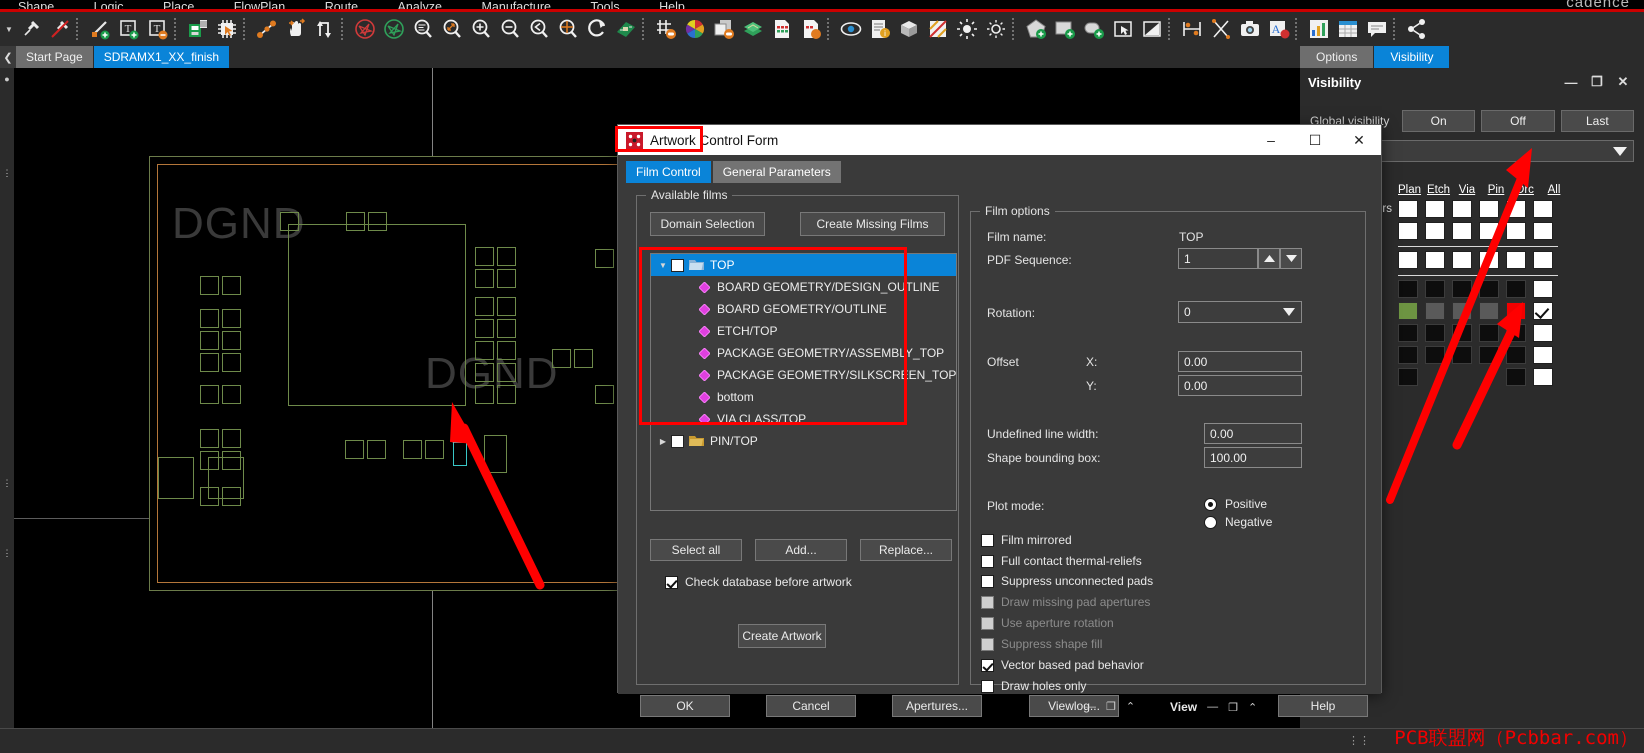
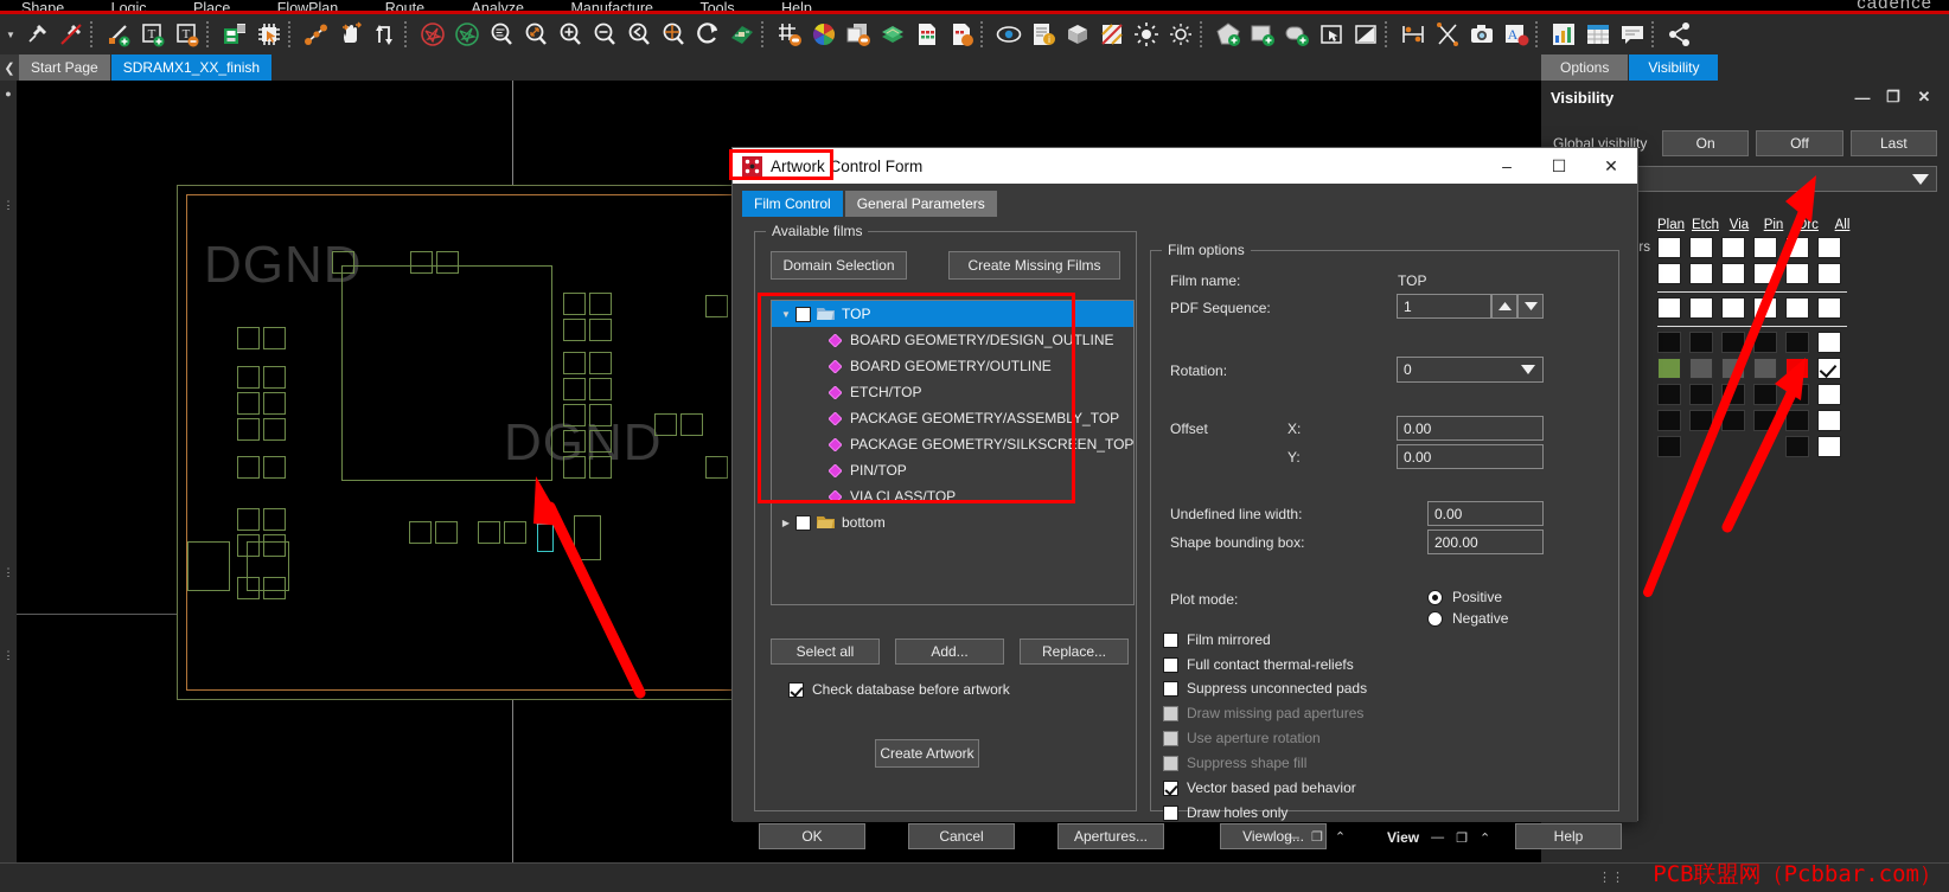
  Shape Logic Place FlowPlan Route Analyze Manufacture Tools Help
  cadence
  ▼
  T
  T
  i
  A
  ❮
  Start Page
  SDRAMX1_XX_finish
  ●
  ⋮
  ⋮
  ⋮
  DGND
  DGND
  Options
  Visibility
  Visibility
  —
  ❐
  ✕
  Global visibility
  On
  Off
  Last
  Plan
  Etch
  Via
  Pin
  All
  Artwork Control Form
  –
  ☐
  ✕
  Film Control
  General Parameters
  Available films
  Domain Selection
  Create Missing Films
  ▼
  TOP
  BOARD GEOMETRY/DESIGN_OUTLINE
  BOARD GEOMETRY/OUTLINE
  ETCH/TOP
  PACKAGE GEOMETRY/ASSEMBLY_TOP
  PACKAGE GEOMETRY/SILKSCREEN_TOP
- bottom
+ PIN/TOP
  VIA CLASS/TOP
  ▶
- PIN/TOP
+ bottom
  Select all
  Add...
  Replace...
  Check database before artwork
  Create Artwork
  Film options
  Film name:
  TOP
  PDF Sequence:
  1
  Rotation:
  0
  Offset
  X:
  0.00
  Y:
  0.00
  Undefined line width:
  0.00
  Shape bounding box:
- 100.00
+ 200.00
  Plot mode:
  Positive
  Negative
  Film mirrored
  Full contact thermal-reliefs
  Suppress unconnected pads
  Draw missing pad apertures
  Use aperture rotation
  Suppress shape fill
  Vector based pad behavior
  Draw holes only
  OK
  Cancel
  Apertures...
  Viewlog...
  Help
  —
  ❐
  ⌃
  View
  —
  ❐
  ⌃
  ⋮⋮
  PCB联盟网（Pcbbar.com）
